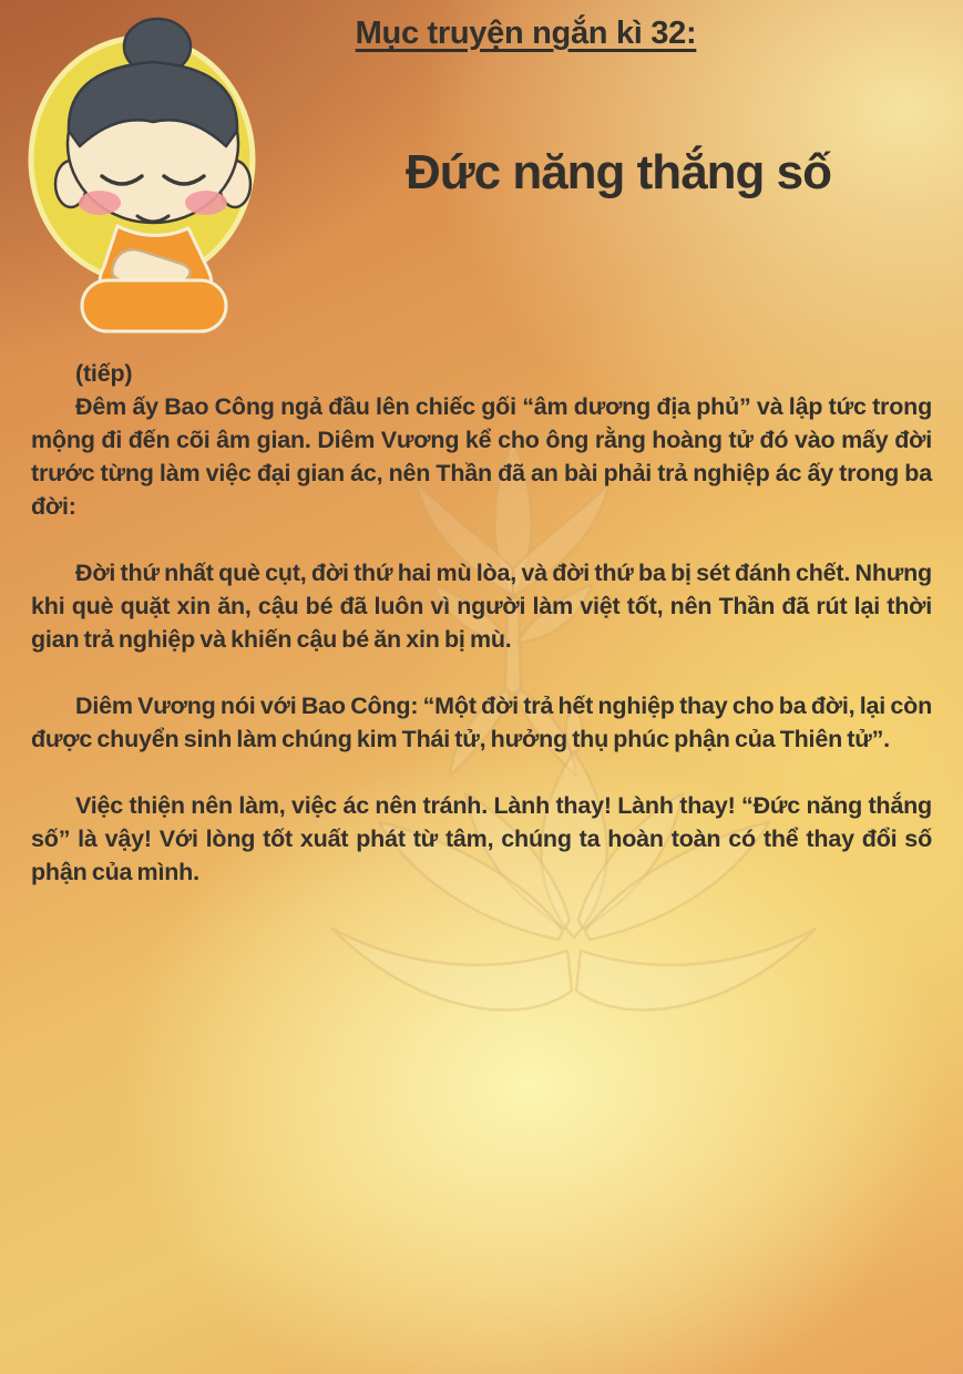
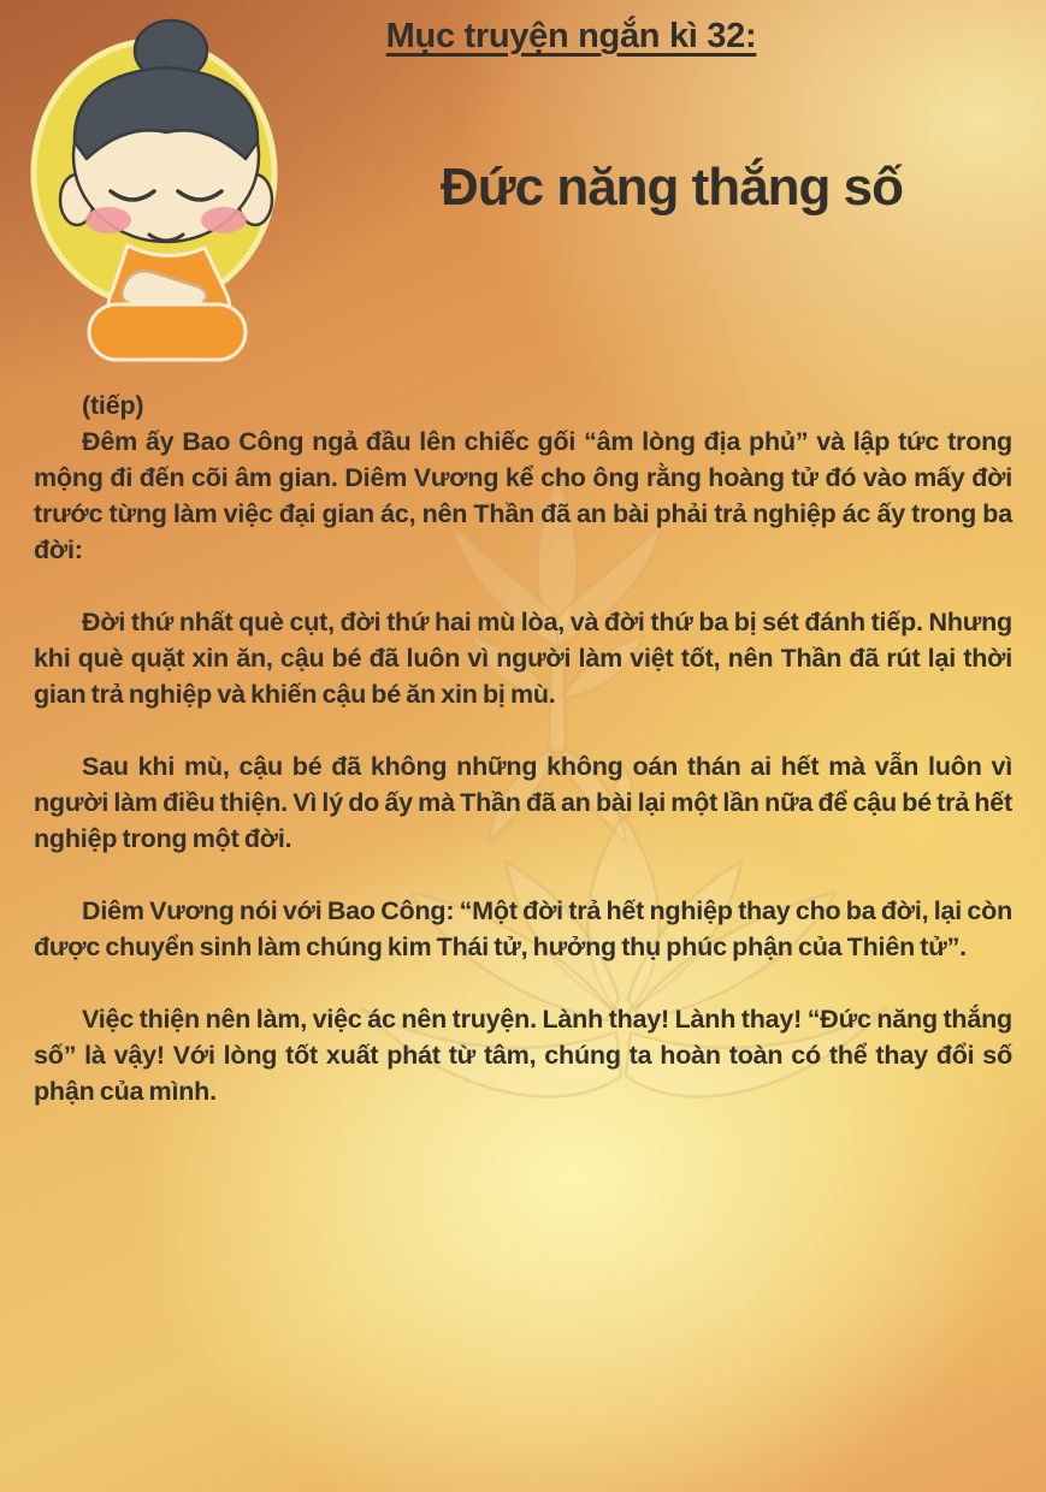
  Mục truyện ngắn kì 32:
  Đức năng thắng số
  (tiếp)
- Đêm ấy Bao Công ngả đầu lên chiếc gối “âm dương địa phủ” và lập tức trong mộng đi đến cõi âm gian. Diêm Vương kể cho ông rằng hoàng tử đó vào mấy đời trước từng làm việc đại gian ác, nên Thần đã an bài phải trả nghiệp ác ấy trong ba đời:
+ Đêm ấy Bao Công ngả đầu lên chiếc gối “âm lòng địa phủ” và lập tức trong mộng đi đến cõi âm gian. Diêm Vương kể cho ông rằng hoàng tử đó vào mấy đời trước từng làm việc đại gian ác, nên Thần đã an bài phải trả nghiệp ác ấy trong ba đời:
- Đời thứ nhất què cụt, đời thứ hai mù lòa, và đời thứ ba bị sét đánh chết. Nhưng khi què quặt xin ăn, cậu bé đã luôn vì người làm việt tốt, nên Thần đã rút lại thời gian trả nghiệp và khiến cậu bé ăn xin bị mù.
+ Đời thứ nhất què cụt, đời thứ hai mù lòa, và đời thứ ba bị sét đánh tiếp. Nhưng khi què quặt xin ăn, cậu bé đã luôn vì người làm việt tốt, nên Thần đã rút lại thời gian trả nghiệp và khiến cậu bé ăn xin bị mù.
+ Sau khi mù, cậu bé đã không những không oán thán ai hết mà vẫn luôn vì người làm điều thiện. Vì lý do ấy mà Thần đã an bài lại một lần nữa để cậu bé trả hết nghiệp trong một đời.
  Diêm Vương nói với Bao Công: “Một đời trả hết nghiệp thay cho ba đời, lại còn được chuyển sinh làm chúng kim Thái tử, hưởng thụ phúc phận của Thiên tử”.
- Việc thiện nên làm, việc ác nên tránh. Lành thay! Lành thay! “Đức năng thắng số” là vậy! Với lòng tốt xuất phát từ tâm, chúng ta hoàn toàn có thể thay đổi số phận của mình.
+ Việc thiện nên làm, việc ác nên truyện. Lành thay! Lành thay! “Đức năng thắng số” là vậy! Với lòng tốt xuất phát từ tâm, chúng ta hoàn toàn có thể thay đổi số phận của mình.
